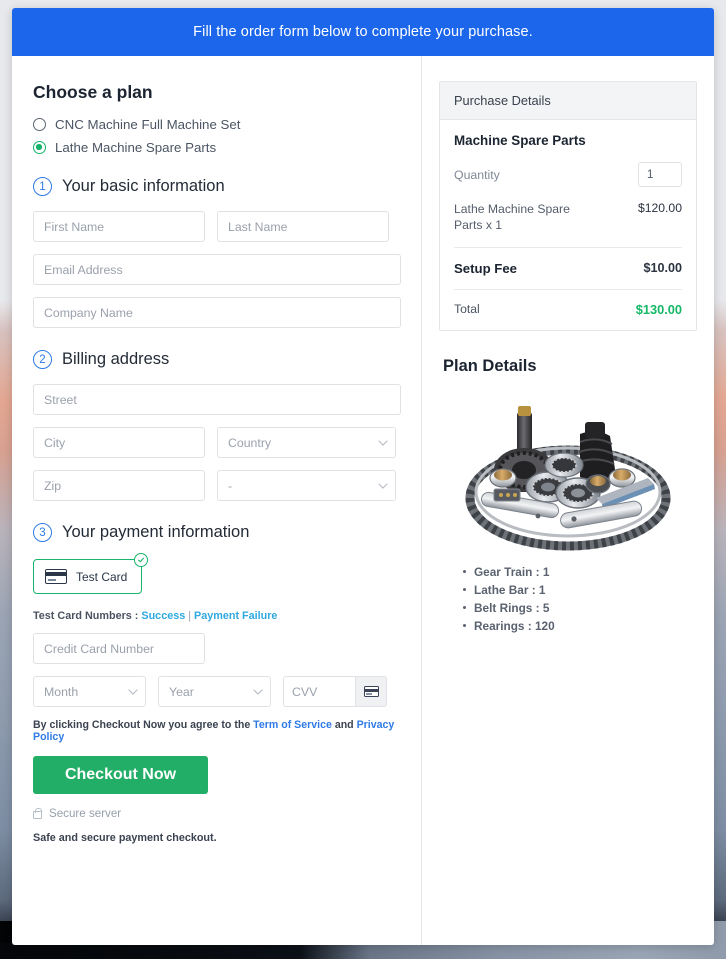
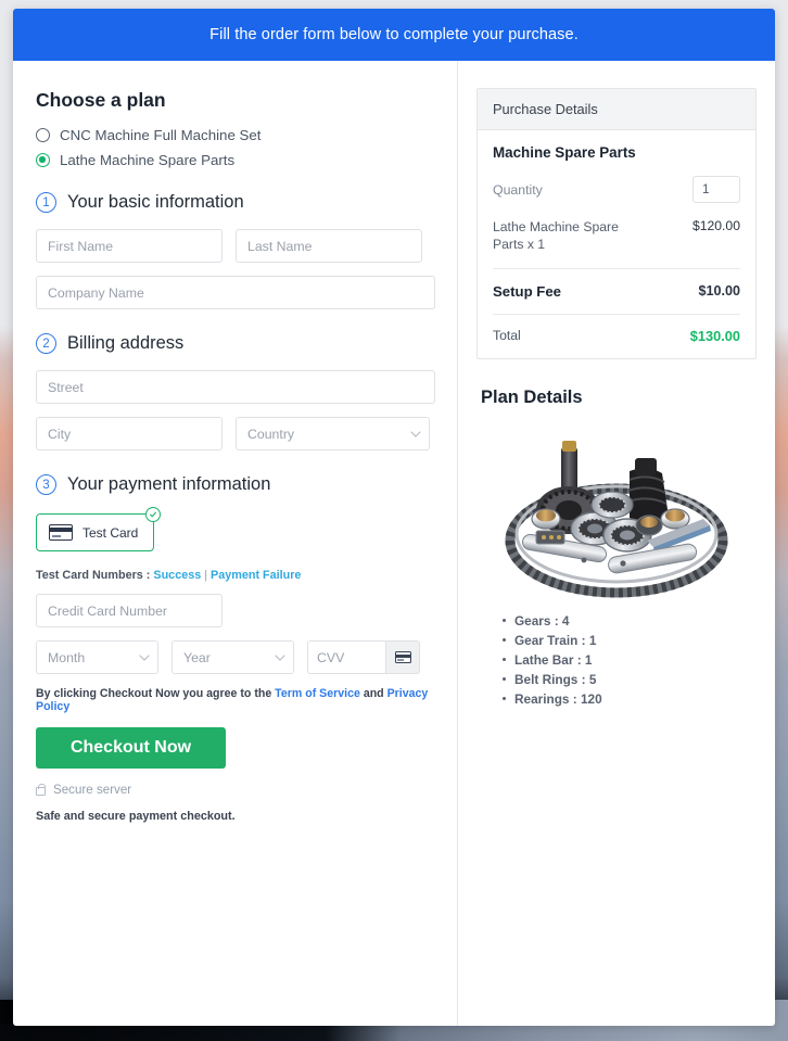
  Fill the order form below to complete your purchase.
  Choose a plan
  CNC Machine Full Machine Set
  Lathe Machine Spare Parts
  1
  Your basic information
  First Name
  Last Name
- Email Address
  Company Name
  2
  Billing address
  Street
  City
  Country
- Zip
- -
  3
  Your payment information
  Test Card
  Test Card Numbers : Success | Payment Failure
  Credit Card Number
  Month
  Year
  CVV
  By clicking Checkout Now you agree to the Term of Service and Privacy Policy
  Checkout Now
  Secure server
  Safe and secure payment checkout.
  Purchase Details
  Machine Spare Parts
  Quantity
  1
  Lathe Machine Spare Parts x 1
  $120.00
  Setup Fee
  $10.00
  Total
  $130.00
  Plan Details
+ Gears : 4
  Gear Train : 1
  Lathe Bar : 1
  Belt Rings : 5
  Rearings : 120
